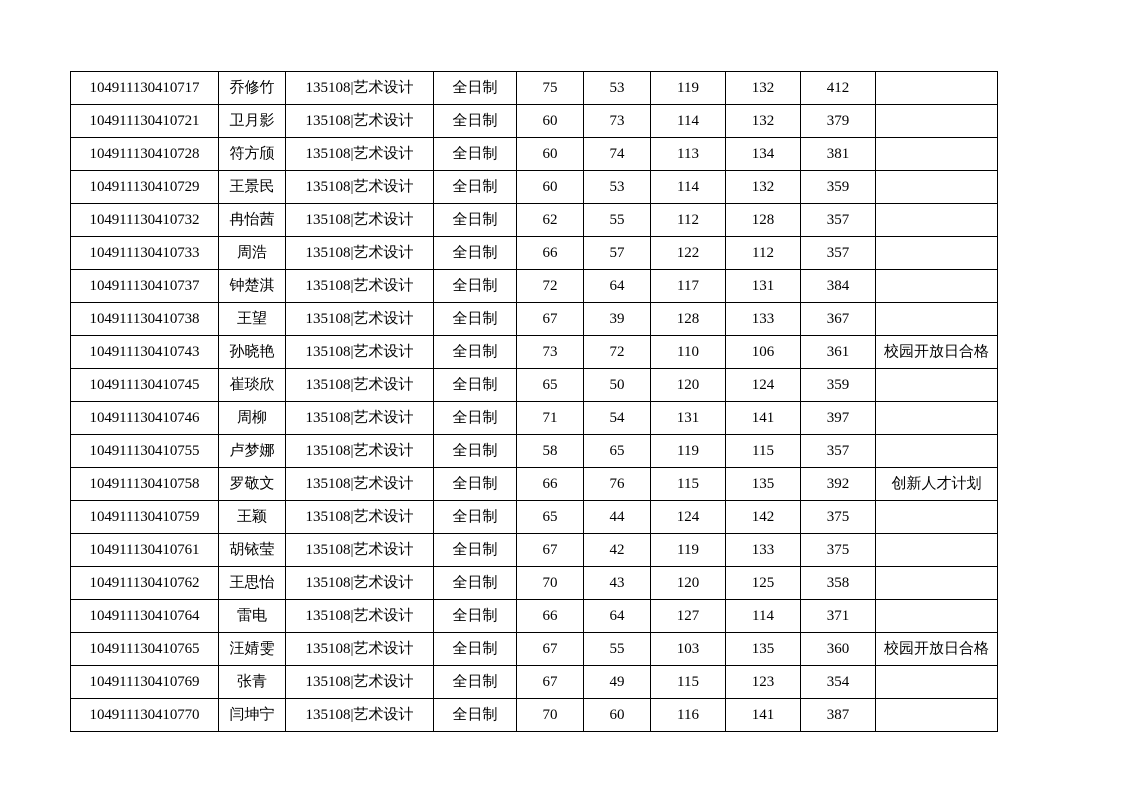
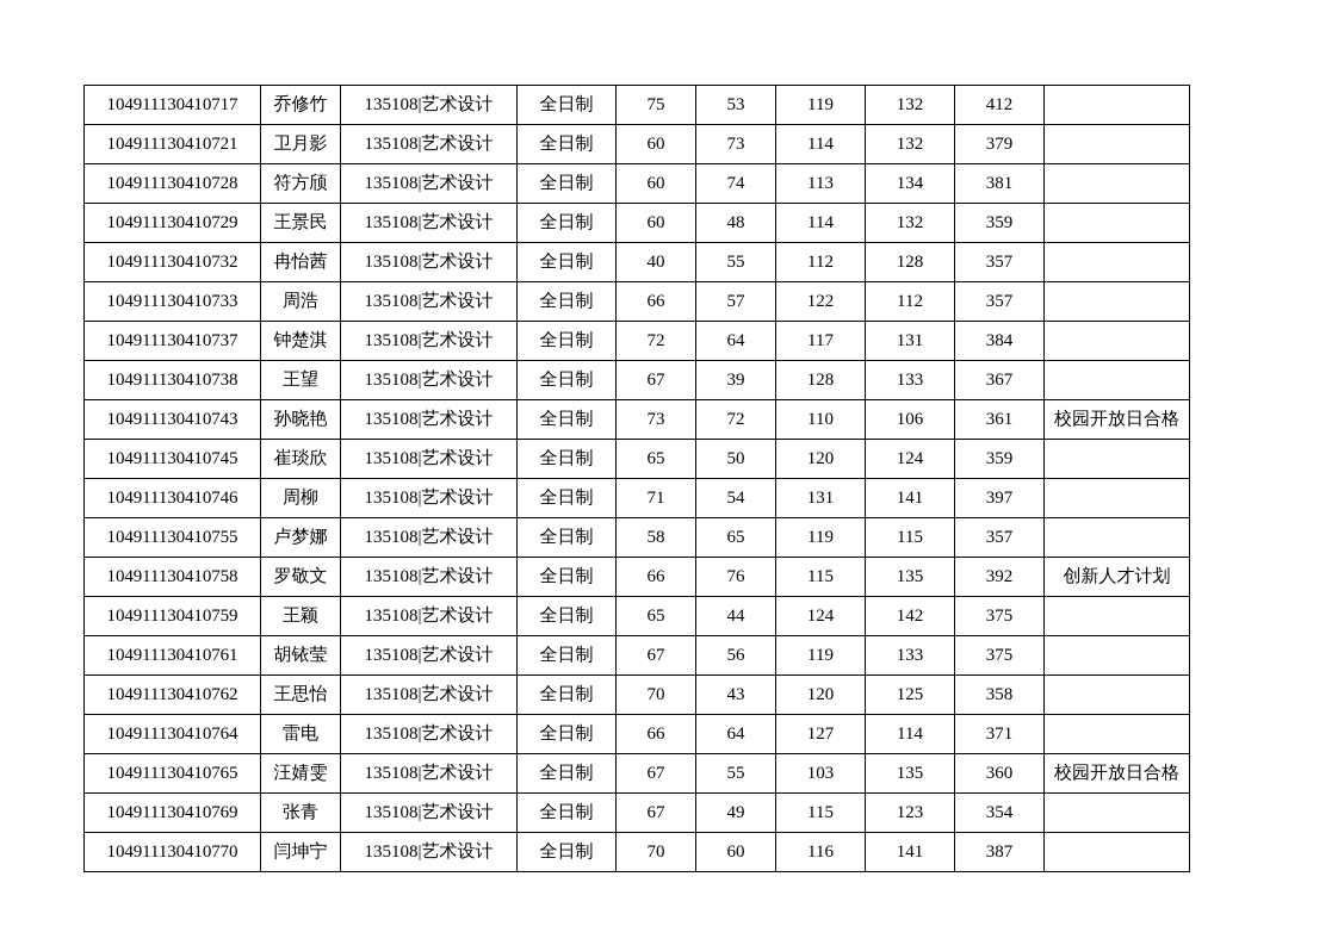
  104911130410717	乔修竹	135108|艺术设计	全日制	75	53	119	132	412
  104911130410721	卫月影	135108|艺术设计	全日制	60	73	114	132	379
  104911130410728	符方颀	135108|艺术设计	全日制	60	74	113	134	381
- 104911130410729	王景民	135108|艺术设计	全日制	60	53	114	132	359
+ 104911130410729	王景民	135108|艺术设计	全日制	60	48	114	132	359
- 104911130410732	冉怡茜	135108|艺术设计	全日制	62	55	112	128	357
+ 104911130410732	冉怡茜	135108|艺术设计	全日制	40	55	112	128	357
  104911130410733	周浩	135108|艺术设计	全日制	66	57	122	112	357
  104911130410737	钟楚淇	135108|艺术设计	全日制	72	64	117	131	384
  104911130410738	王望	135108|艺术设计	全日制	67	39	128	133	367
  104911130410743	孙晓艳	135108|艺术设计	全日制	73	72	110	106	361	校园开放日合格
  104911130410745	崔琰欣	135108|艺术设计	全日制	65	50	120	124	359
  104911130410746	周柳	135108|艺术设计	全日制	71	54	131	141	397
  104911130410755	卢梦娜	135108|艺术设计	全日制	58	65	119	115	357
  104911130410758	罗敬文	135108|艺术设计	全日制	66	76	115	135	392	创新人才计划
  104911130410759	王颖	135108|艺术设计	全日制	65	44	124	142	375
- 104911130410761	胡铱莹	135108|艺术设计	全日制	67	42	119	133	375
+ 104911130410761	胡铱莹	135108|艺术设计	全日制	67	56	119	133	375
  104911130410762	王思怡	135108|艺术设计	全日制	70	43	120	125	358
  104911130410764	雷电	135108|艺术设计	全日制	66	64	127	114	371
  104911130410765	汪婧雯	135108|艺术设计	全日制	67	55	103	135	360	校园开放日合格
  104911130410769	张青	135108|艺术设计	全日制	67	49	115	123	354
  104911130410770	闫坤宁	135108|艺术设计	全日制	70	60	116	141	387
